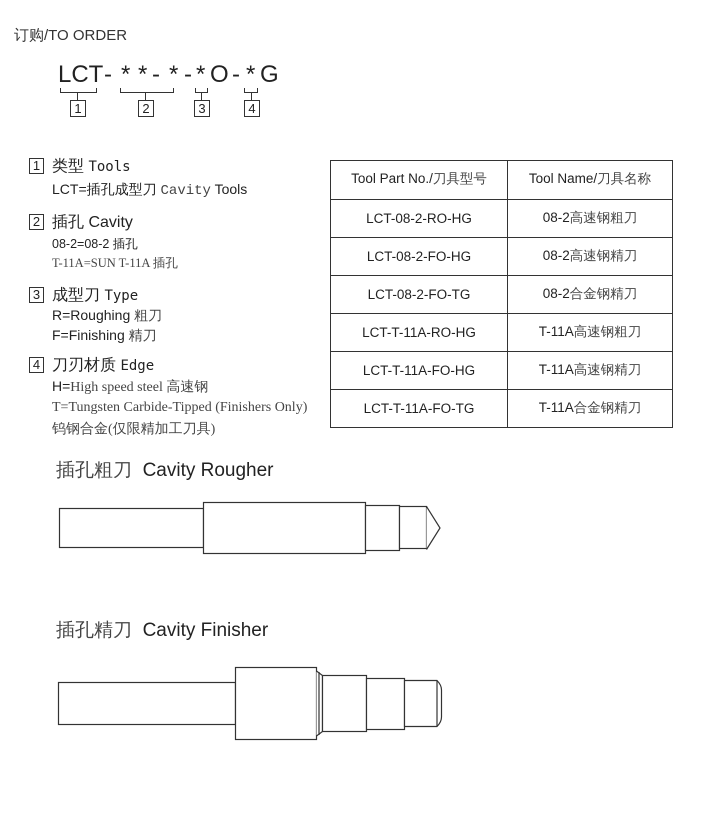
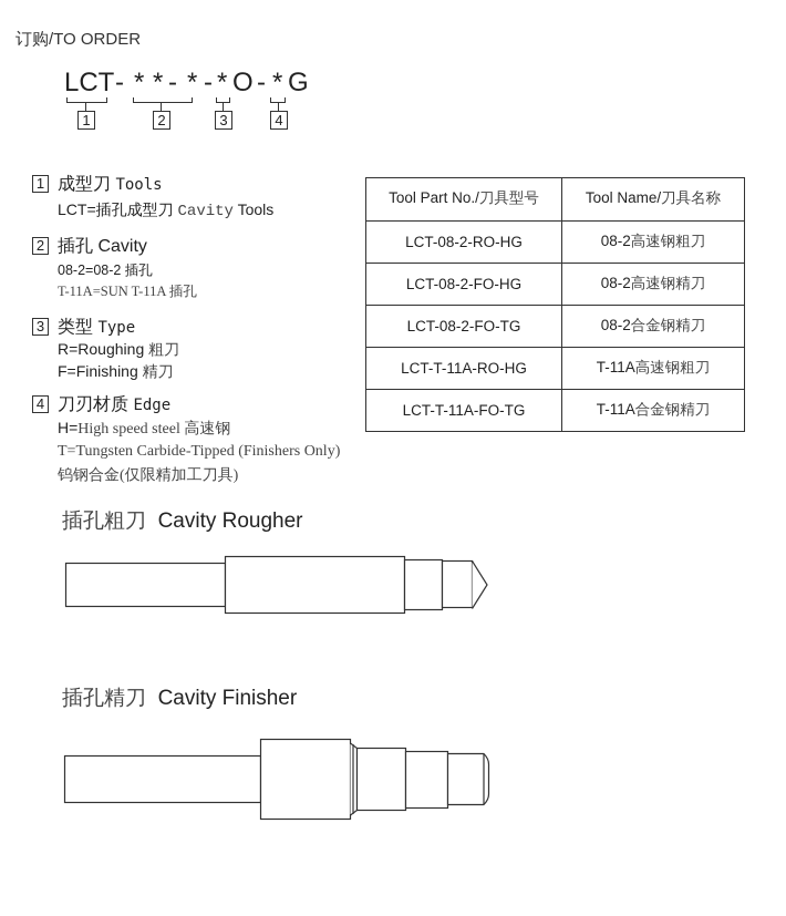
  订购/TO ORDER
  LCT
  -
  *
  *
  -
  *
  -
  *
  O
  -
  *
  G
  1
  2
  3
  4
  1
- 类型 Tools
+ 成型刀 Tools
  LCT=插孔成型刀 Cavity Tools
  2
  插孔 Cavity
  08-2=08-2 插孔
  T-11A=SUN T-11A 插孔
  3
- 成型刀 Type
+ 类型 Type
  R=Roughing 粗刀
  F=Finishing 精刀
  4
  刀刃材质 Edge
  H=High speed steel 高速钢
  T=Tungsten Carbide-Tipped (Finishers Only)
  钨钢合金(仅限精加工刀具)
  Tool Part No./刀具型号	Tool Name/刀具名称
  LCT-08-2-RO-HG	08-2高速钢粗刀
  LCT-08-2-FO-HG	08-2高速钢精刀
  LCT-08-2-FO-TG	08-2合金钢精刀
  LCT-T-11A-RO-HG	T-11A高速钢粗刀
- LCT-T-11A-FO-HG	T-11A高速钢精刀
  LCT-T-11A-FO-TG	T-11A合金钢精刀
  插孔粗刀 Cavity Rougher
  插孔精刀 Cavity Finisher
